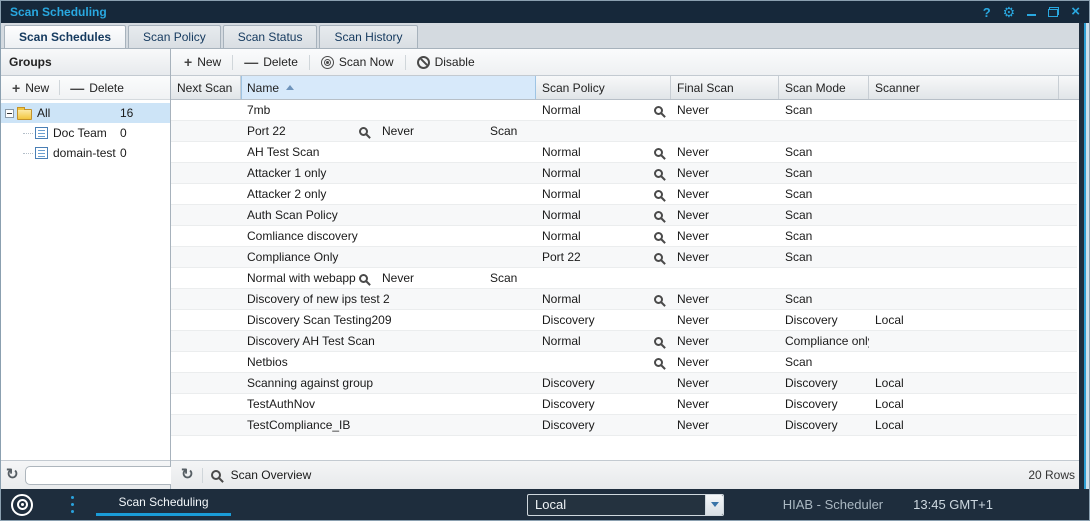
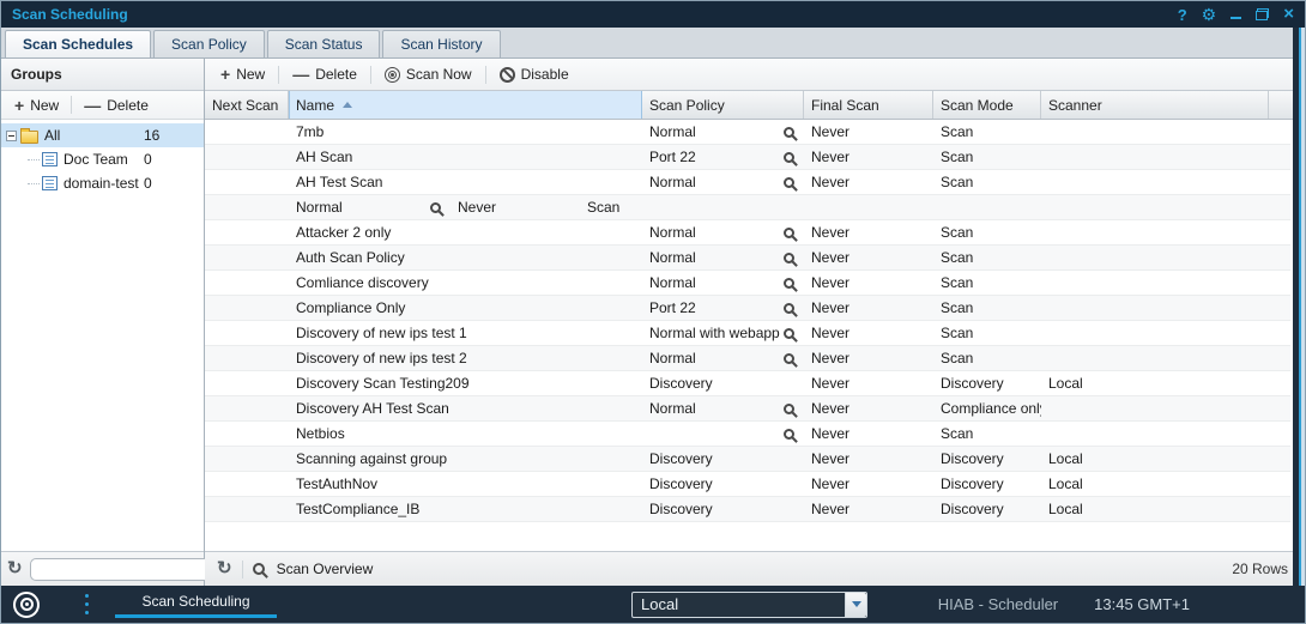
  Scan Scheduling
  ?
  ⚙
  ×
  Scan Schedules
  Scan Policy
  Scan Status
  Scan History
  Groups
  +
  New
  —
  Delete
  All
  16
  Doc Team
  0
  domain-test
  0
  ↻
  +
  New
  —
  Delete
  Scan Now
  Disable
  Next Scan
  Name
  Scan Policy
  Final Scan
  Scan Mode
  Scanner
  7mb
  Normal
  Never
  Scan
+ AH Scan
  Port 22
  Never
  Scan
  AH Test Scan
  Normal
  Never
  Scan
- Attacker 1 only
  Normal
  Never
  Scan
  Attacker 2 only
  Normal
  Never
  Scan
  Auth Scan Policy
  Normal
  Never
  Scan
  Comliance discovery
  Normal
  Never
  Scan
  Compliance Only
  Port 22
  Never
  Scan
+ Discovery of new ips test 1
  Normal with webapp
  Never
  Scan
  Discovery of new ips test 2
  Normal
  Never
  Scan
  Discovery Scan Testing209
  Discovery
  Never
  Discovery
  Local
  Discovery AH Test Scan
  Normal
  Never
  Compliance onl
  Netbios
  Never
  Scan
  Scanning against group
  Discovery
  Never
  Discovery
  Local
  TestAuthNov
  Discovery
  Never
  Discovery
  Local
  TestCompliance_IB
  Discovery
  Never
  Discovery
  Local
  ↻
  Scan Overview
  20 Rows
  Scan Scheduling
  Local
  HIAB - Scheduler
  13:45 GMT+1
